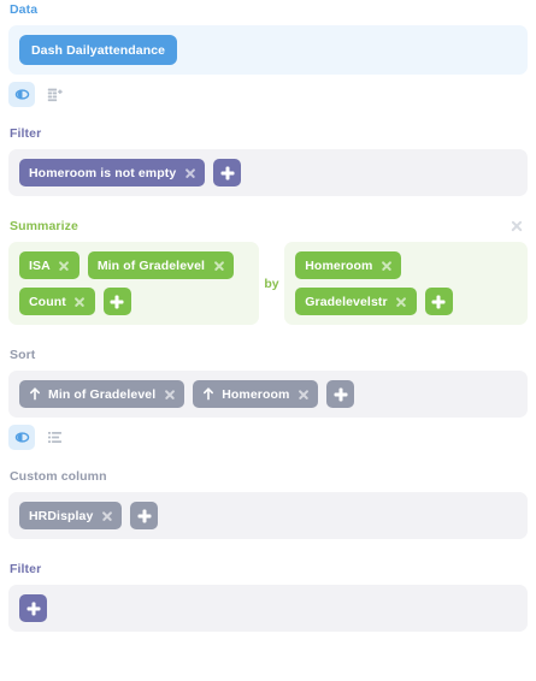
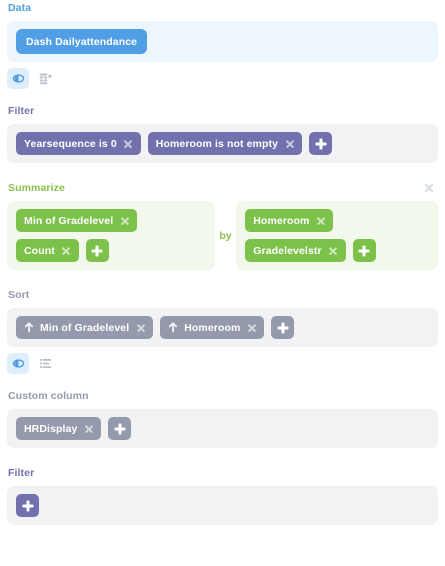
  Data
  Dash Dailyattendance
  Filter
+ Yearsequence is 0
  Homeroom is not empty
  Summarize
- ISA
  Min of Gradelevel
  Count
  by
  Homeroom
  Gradelevelstr
  Sort
  Min of Gradelevel
  Homeroom
  Custom column
  HRDisplay
  Filter
